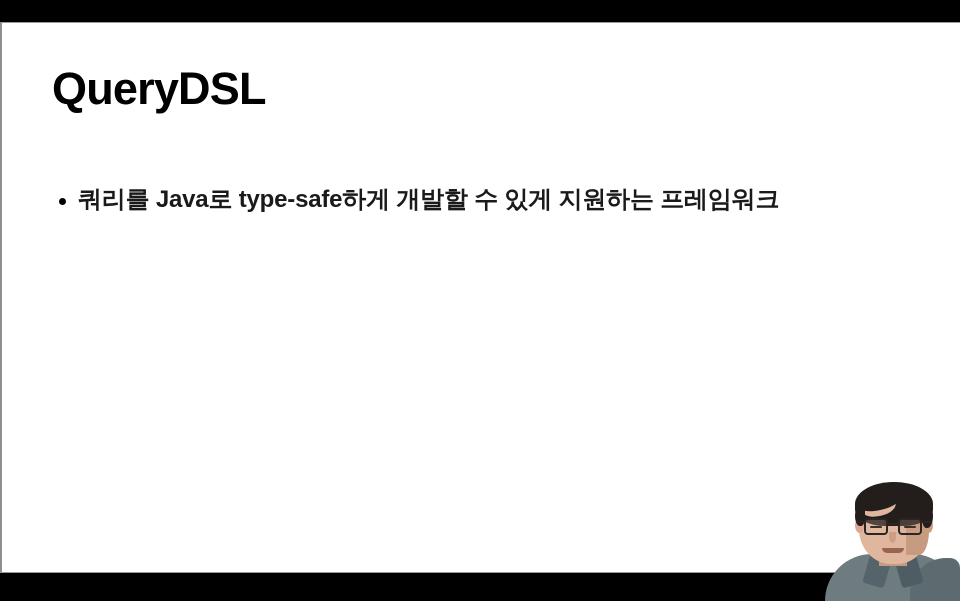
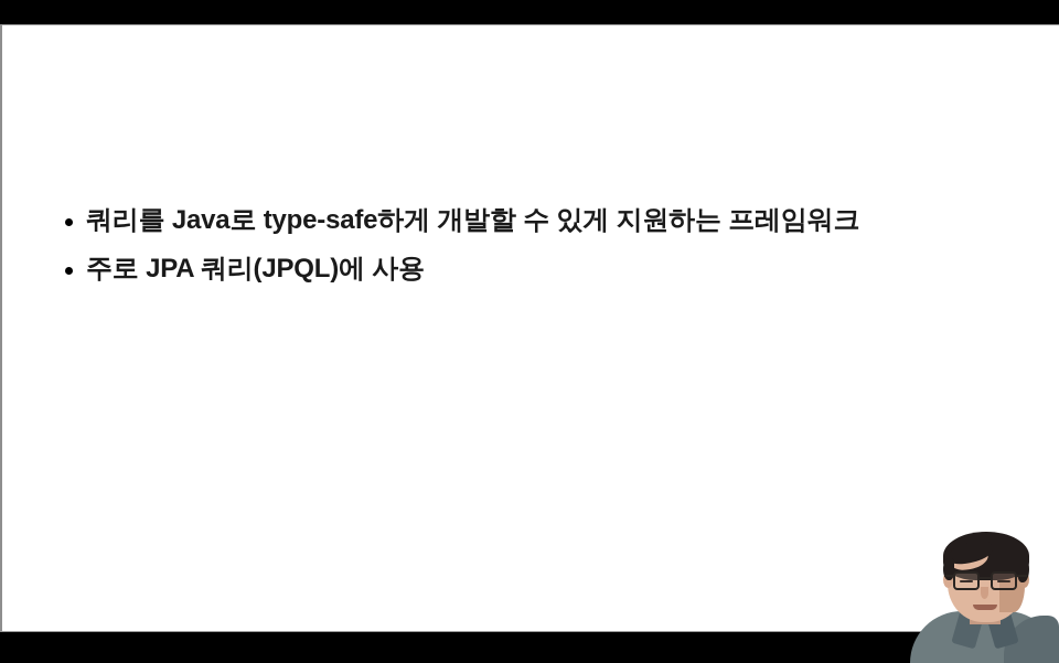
- QueryDSL
  쿼리를 Java로 type-safe하게 개발할 수 있게 지원하는 프레임워크
+ 주로 JPA 쿼리(JPQL)에 사용
